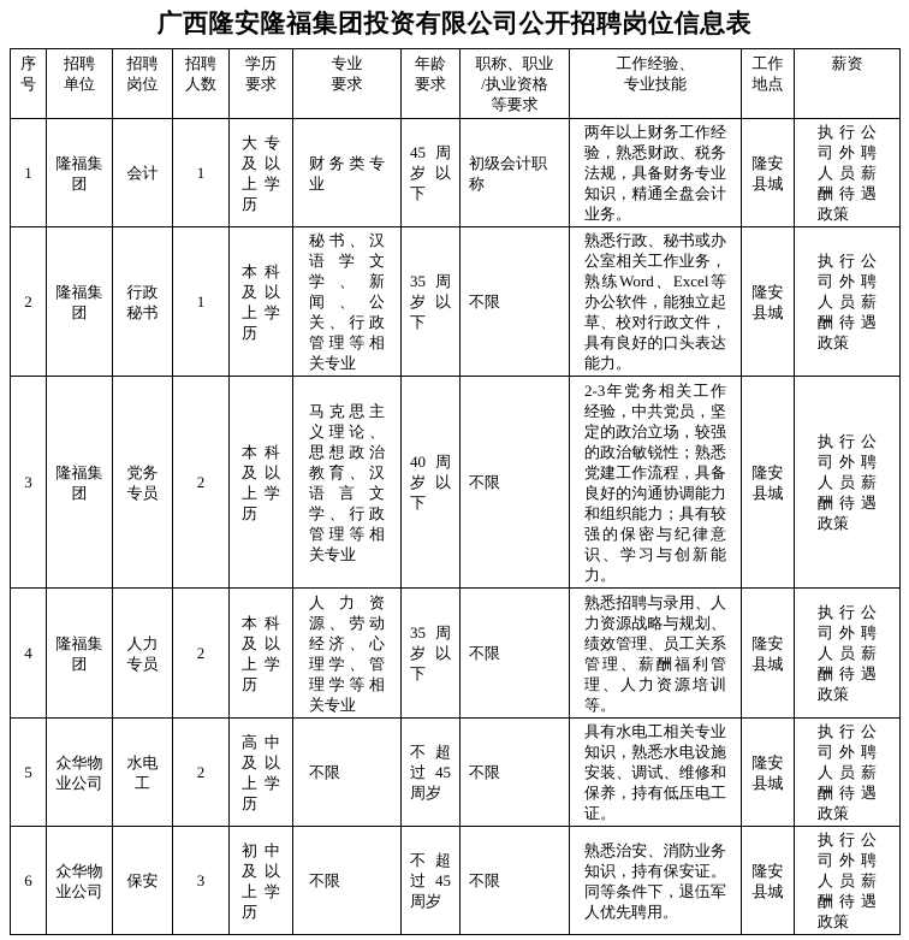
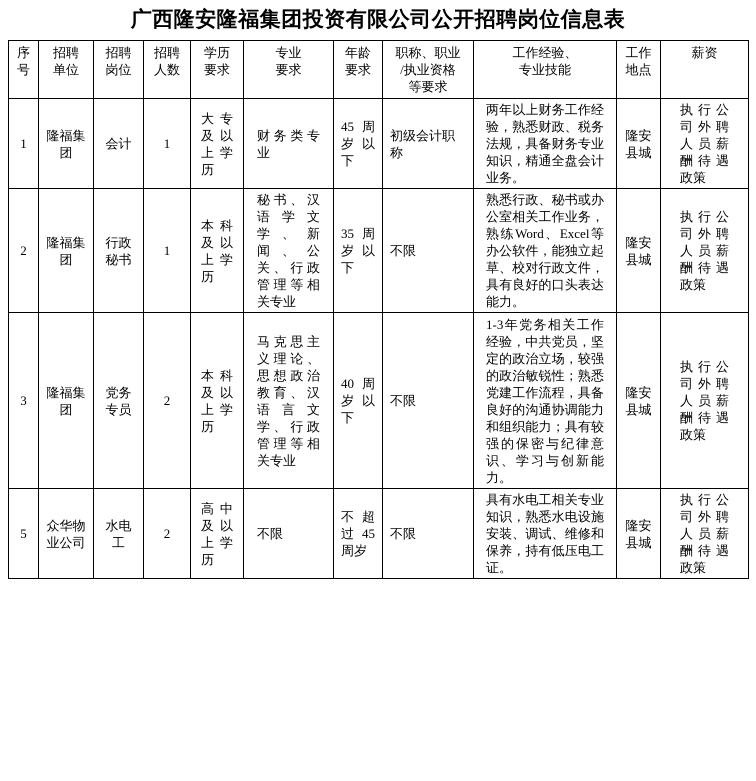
  广西隆安隆福集团投资有限公司公开招聘岗位信息表
  序号	招聘 单位	招聘 岗位	招聘 人数	学历 要求	专业 要求	年龄 要求	职称、职业 /执业资格 等要求	工作经验、 专业技能	工作 地点	薪资
  1	隆福集团	会计	1	大专及以上学历	财务类专业	45周岁以下	初级会计职称	两年以上财务工作经验，熟悉财政、税务法规，具备财务专业知识，精通全盘会计业务。	隆安县城	执行公司外聘人员薪酬待遇政策
  2	隆福集团	行政秘书	1	本科及以上学历	秘书、汉语学文学、新闻、公关、行政管理等相关专业	35周岁以下	不限	熟悉行政、秘书或办公室相关工作业务，熟练Word、Excel等办公软件，能独立起草、校对行政文件，具有良好的口头表达能力。	隆安县城	执行公司外聘人员薪酬待遇政策
- 3	隆福集团	党务专员	2	本科及以上学历	马克思主义理论、思想政治教育、汉语言文学、行政管理等相关专业	40周岁以下	不限	2-3年党务相关工作经验，中共党员，坚定的政治立场，较强的政治敏锐性；熟悉党建工作流程，具备良好的沟通协调能力和组织能力；具有较强的保密与纪律意识、学习与创新能力。	隆安县城	执行公司外聘人员薪酬待遇政策
+ 3	隆福集团	党务专员	2	本科及以上学历	马克思主义理论、思想政治教育、汉语言文学、行政管理等相关专业	40周岁以下	不限	1-3年党务相关工作经验，中共党员，坚定的政治立场，较强的政治敏锐性；熟悉党建工作流程，具备良好的沟通协调能力和组织能力；具有较强的保密与纪律意识、学习与创新能力。	隆安县城	执行公司外聘人员薪酬待遇政策
- 4	隆福集团	人力专员	2	本科及以上学历	人力资源、劳动经济、心理学、管理学等相关专业	35周岁以下	不限	熟悉招聘与录用、人力资源战略与规划、绩效管理、员工关系管理、薪酬福利管理、人力资源培训等。	隆安县城	执行公司外聘人员薪酬待遇政策
  5	众华物业公司	水电工	2	高中及以上学历	不限	不超过45周岁	不限	具有水电工相关专业知识，熟悉水电设施安装、调试、维修和保养，持有低压电工证。	隆安县城	执行公司外聘人员薪酬待遇政策
- 6	众华物业公司	保安	3	初中及以上学历	不限	不超过45周岁	不限	熟悉治安、消防业务知识，持有保安证。同等条件下，退伍军人优先聘用。	隆安县城	执行公司外聘人员薪酬待遇政策
